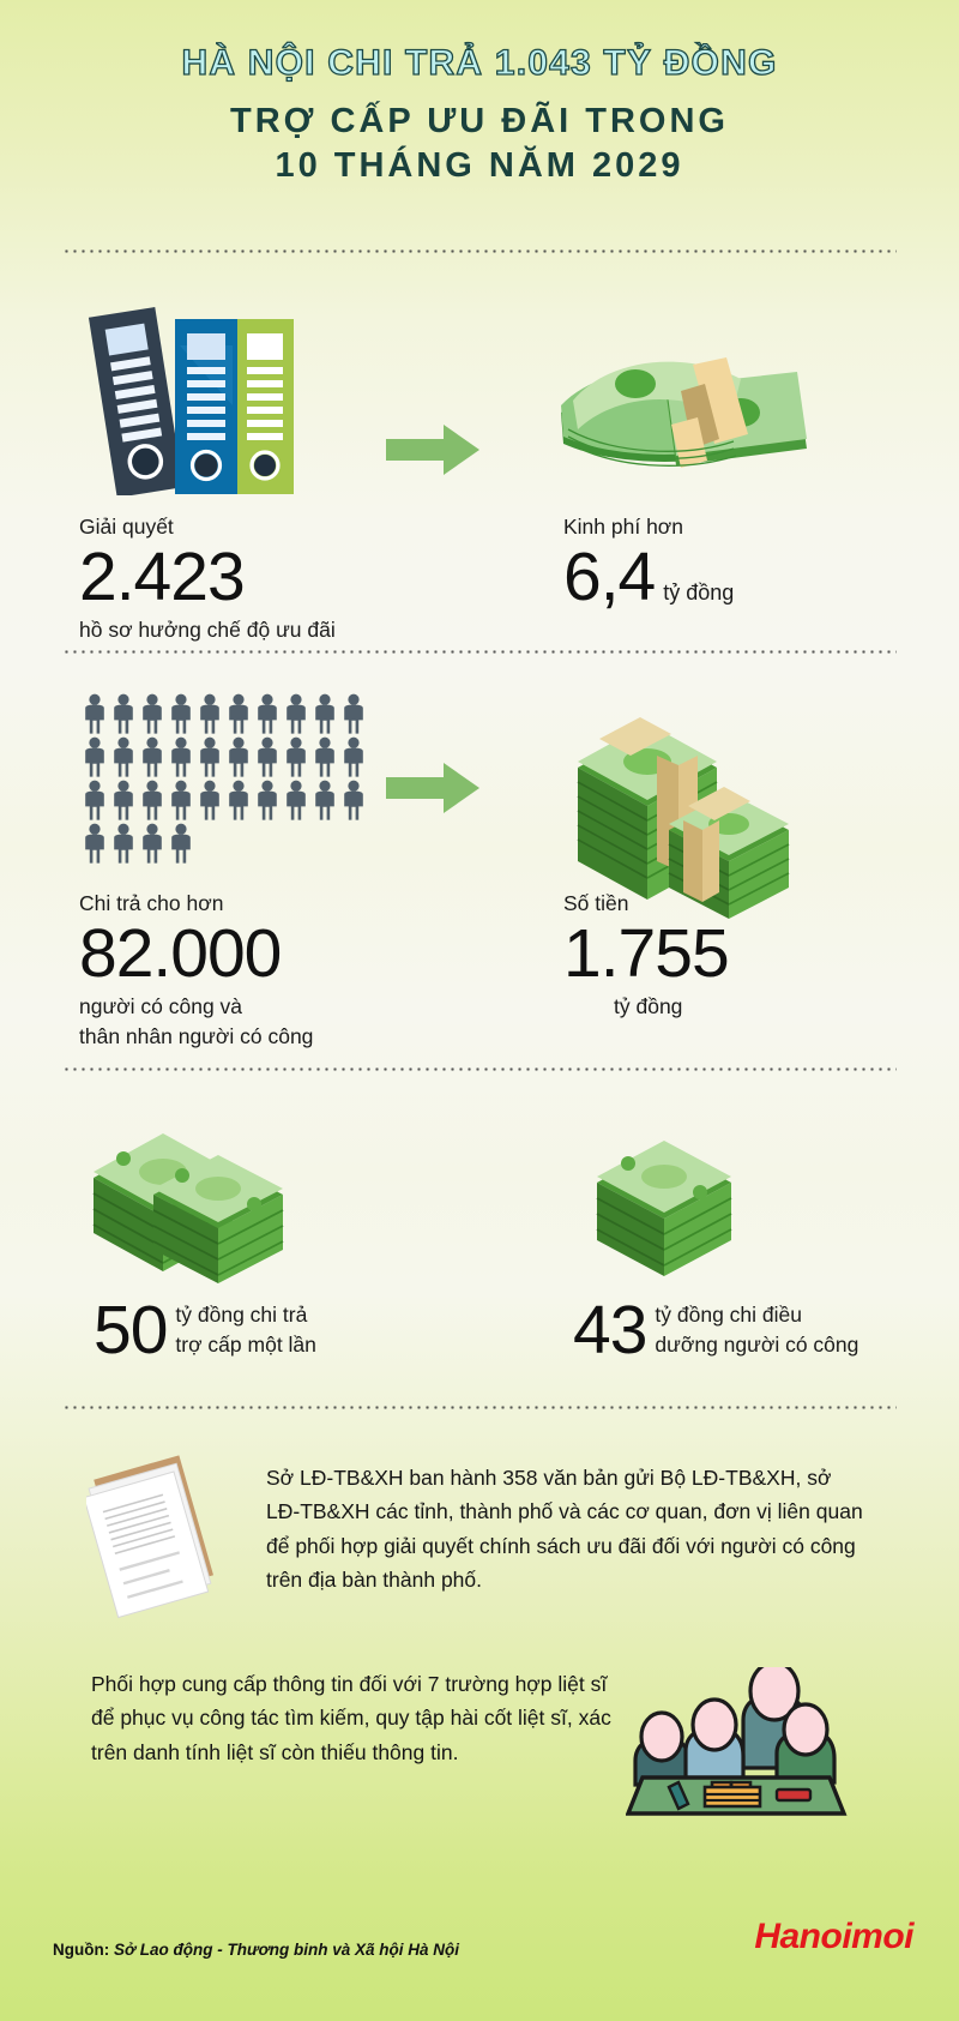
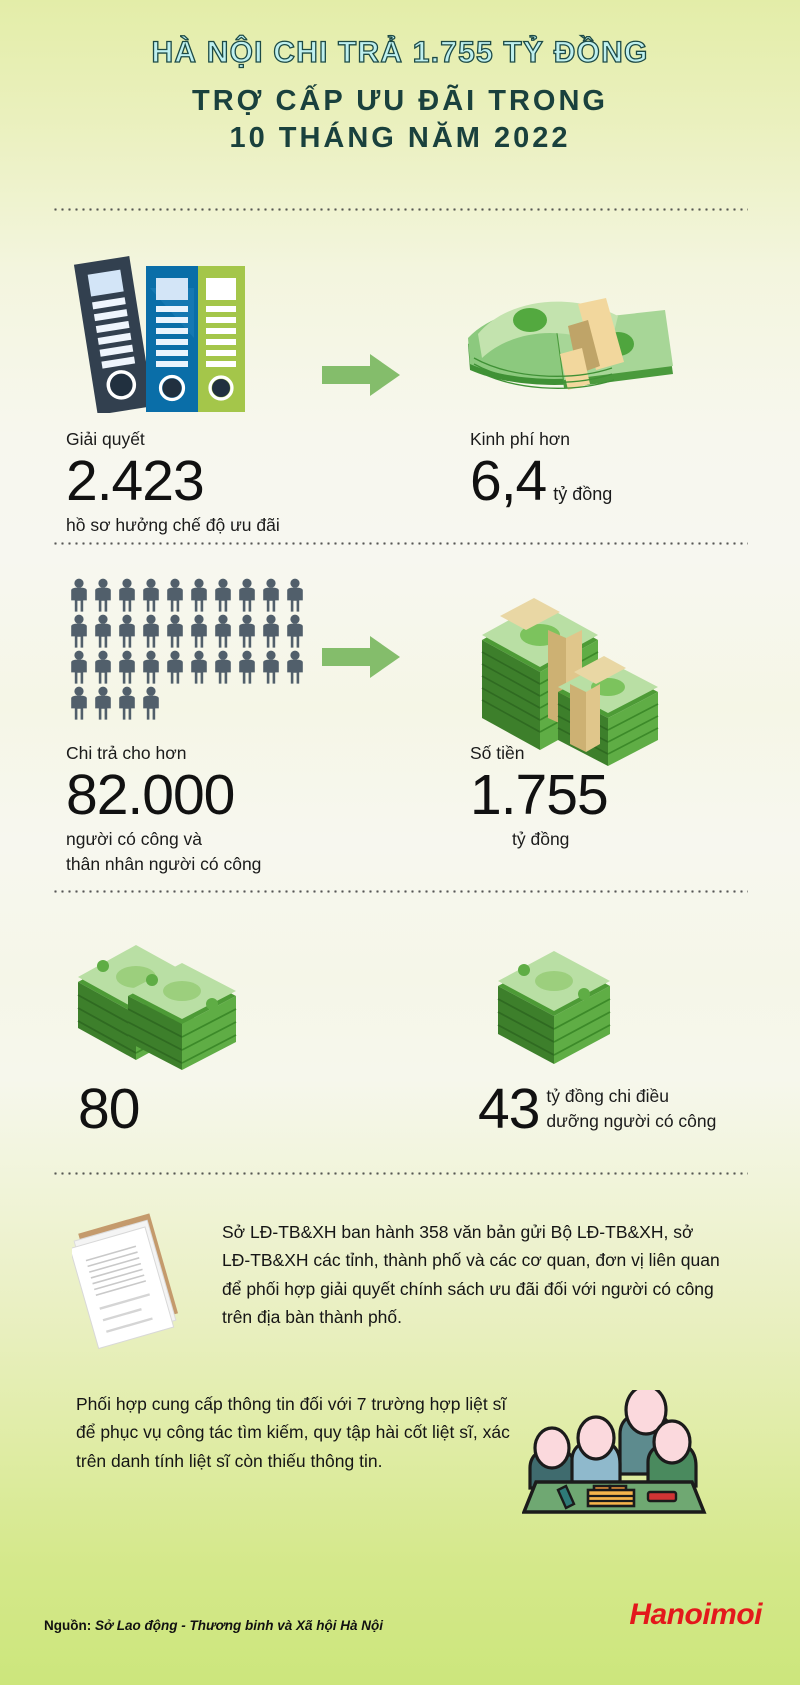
- HÀ NỘI CHI TRẢ 1.043 TỶ ĐỒNG
+ HÀ NỘI CHI TRẢ 1.755 TỶ ĐỒNG
  TRỢ CẤP ƯU ĐÃI TRONG
- 10 THÁNG NĂM 2029
+ 10 THÁNG NĂM 2022
  Giải quyết
  2.423
  hồ sơ hưởng chế độ ưu đãi
  Kinh phí hơn
  6,4
  tỷ đồng
  Chi trả cho hơn
  82.000
  người có công và
  thân nhân người có công
  Số tiền
  1.755
  tỷ đồng
- 50
+ 80
- tỷ đồng chi trả
- trợ cấp một lần
  43
  tỷ đồng chi điều
  dưỡng người có công
  Sở LĐ-TB&XH ban hành 358 văn bản gửi Bộ LĐ-TB&XH, sở LĐ-TB&XH các tỉnh, thành phố và các cơ quan, đơn vị liên quan để phối hợp giải quyết chính sách ưu đãi đối với người có công trên địa bàn thành phố.
  Phối hợp cung cấp thông tin đối với 7 trường hợp liệt sĩ để phục vụ công tác tìm kiếm, quy tập hài cốt liệt sĩ, xác trên danh tính liệt sĩ còn thiếu thông tin.
  Nguồn: Sở Lao động - Thương binh và Xã hội Hà Nội
  Hanoimoi
